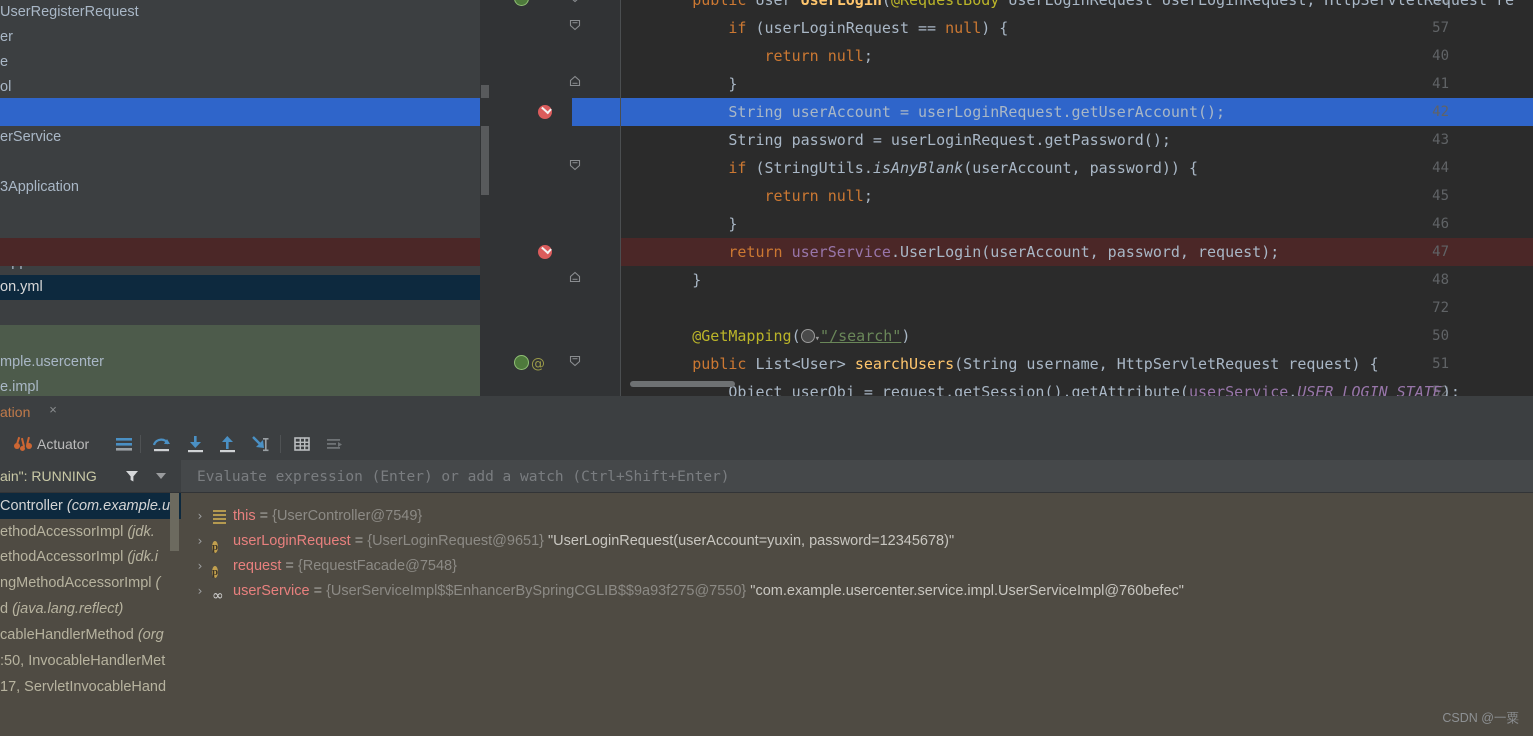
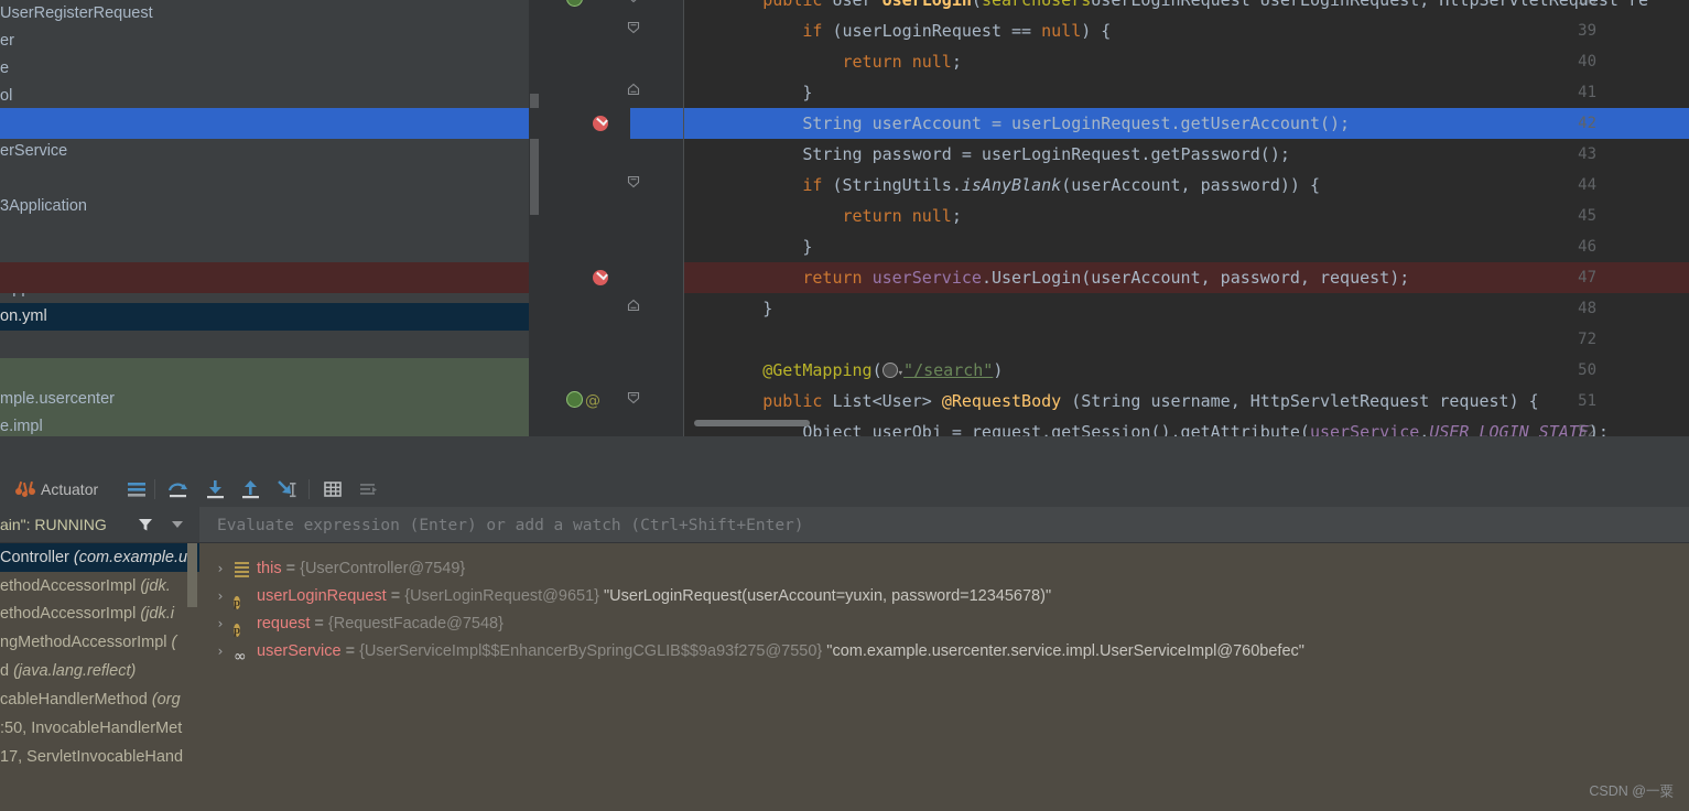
  UserRegisterRequest
  er
  e
  ol
  erService
  3Application
  on.yml
  mple.usercenter
  e.impl
  38
- 57
+ 39
  40
  41
  42
  43
  44
  45
  46
  47
  48
  72
  50
  51
  @
  52
- public User UserLogin(@RequestBody UserLoginRequest UserLoginRequest, HttpServletRequest re
+ public User UserLogin(searchUsersUserLoginRequest UserLoginRequest, HttpServletRequest re
  if (userLoginRequest == null) {
  return null;
  }
  String userAccount = userLoginRequest.getUserAccount();
  String password = userLoginRequest.getPassword();
  if (StringUtils.isAnyBlank(userAccount, password)) {
  return null;
  }
  return userService.UserLogin(userAccount, password, request);
  }
  @GetMapping( ▾"/search")
- public List<User> searchUsers(String username, HttpServletRequest request) {
+ public List<User> @RequestBody (String username, HttpServletRequest request) {
  Object userObj = request.getSession().getAttribute(userService.USER_LOGIN_STATE);
- ation
- ×
  Actuator
  ain": RUNNING
  Controller (com.example.u
  ethodAccessorImpl (jdk.
  ethodAccessorImpl (jdk.i
  ngMethodAccessorImpl (
  d (java.lang.reflect)
  cableHandlerMethod (org
  :50, InvocableHandlerMet
  17, ServletInvocableHand
  Evaluate expression (Enter) or add a watch (Ctrl+Shift+Enter)
  ›
  this = {UserController@7549}
  ›
  p
  userLoginRequest = {UserLoginRequest@9651} "UserLoginRequest(userAccount=yuxin, password=12345678)"
  ›
  p
  request = {RequestFacade@7548}
  ›
  ∞
  userService = {UserServiceImpl$$EnhancerBySpringCGLIB$$9a93f275@7550} "com.example.usercenter.service.impl.UserServiceImpl@760befec"
  CSDN @一粟
